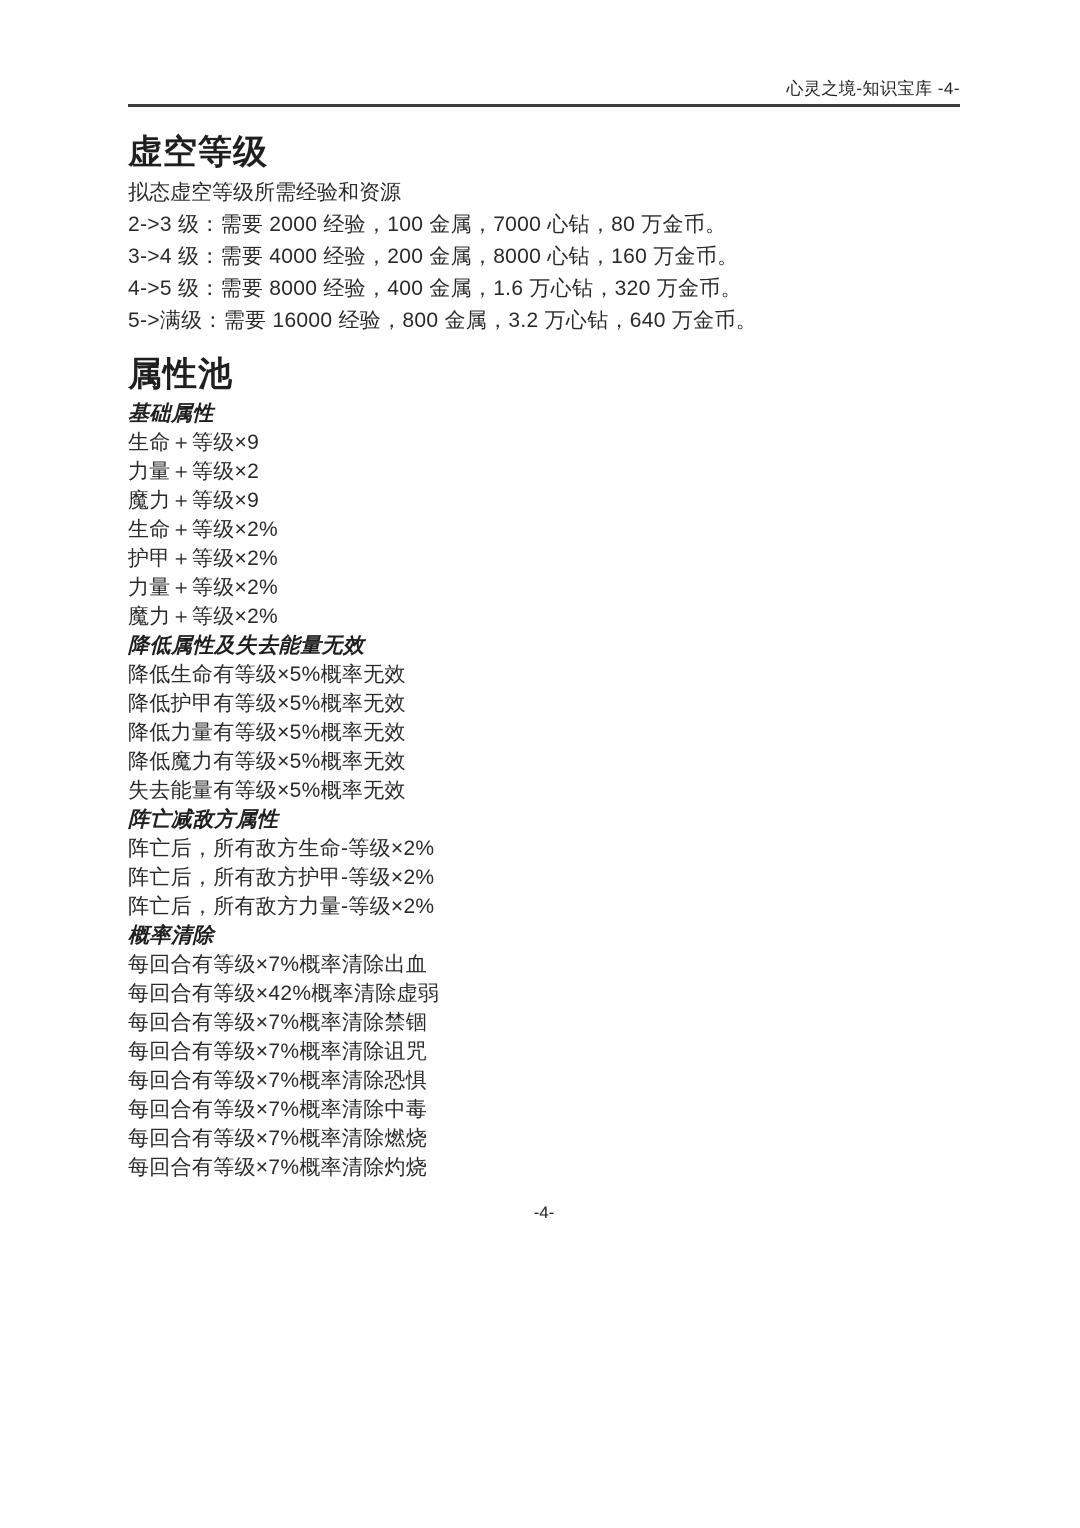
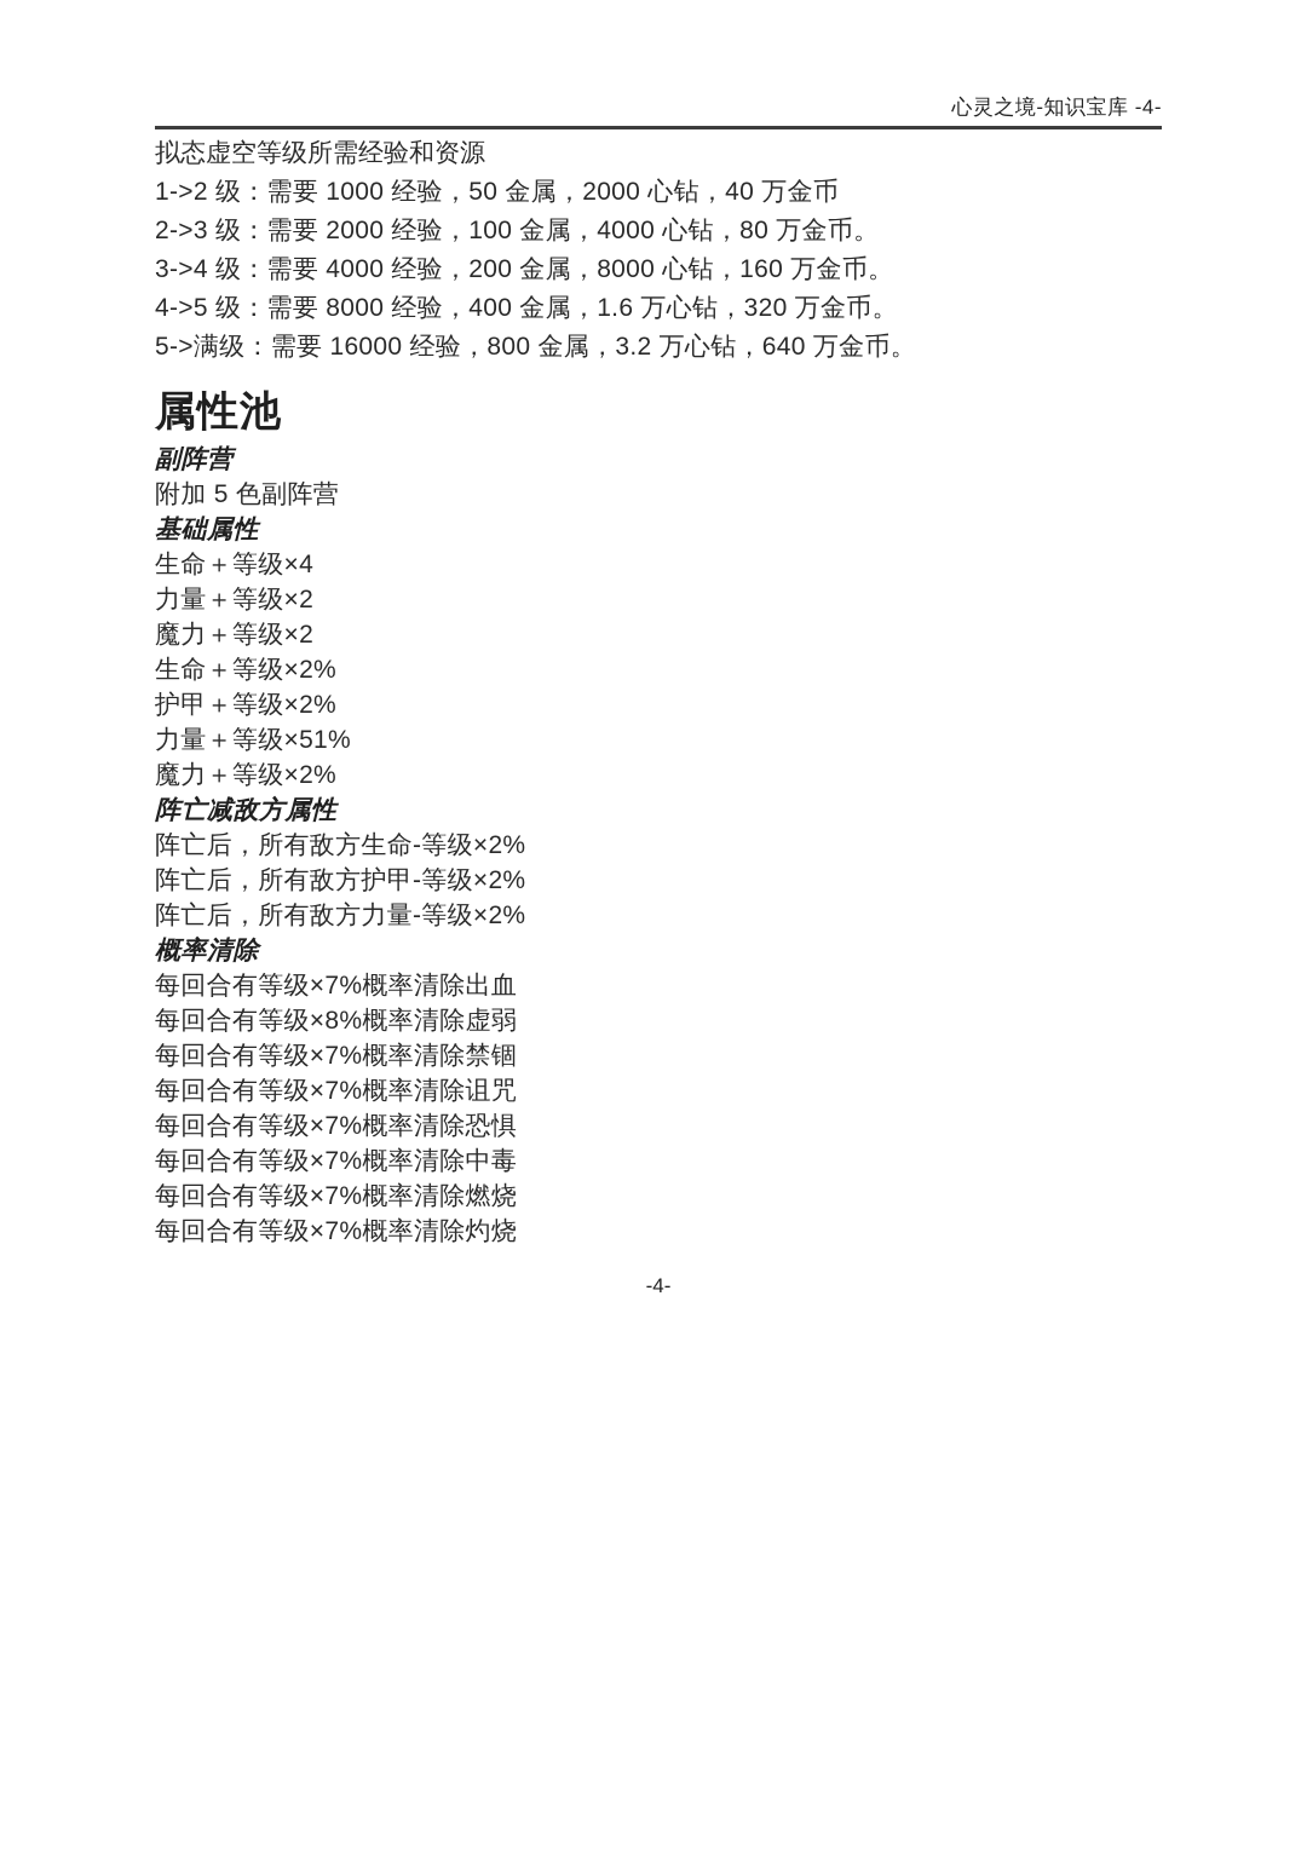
  心灵之境-知识宝库 -4-
- 虚空等级
  拟态虚空等级所需经验和资源
+ 1->2 级：需要 1000 经验，50 金属，2000 心钻，40 万金币
- 2->3 级：需要 2000 经验，100 金属，7000 心钻，80 万金币。
+ 2->3 级：需要 2000 经验，100 金属，4000 心钻，80 万金币。
  3->4 级：需要 4000 经验，200 金属，8000 心钻，160 万金币。
  4->5 级：需要 8000 经验，400 金属，1.6 万心钻，320 万金币。
  5->满级：需要 16000 经验，800 金属，3.2 万心钻，640 万金币。
  属性池
+ 副阵营
+ 附加 5 色副阵营
  基础属性
- 生命＋等级×9
+ 生命＋等级×4
  力量＋等级×2
- 魔力＋等级×9
+ 魔力＋等级×2
  生命＋等级×2%
  护甲＋等级×2%
- 力量＋等级×2%
+ 力量＋等级×51%
  魔力＋等级×2%
- 降低属性及失去能量无效
- 降低生命有等级×5%概率无效
- 降低护甲有等级×5%概率无效
- 降低力量有等级×5%概率无效
- 降低魔力有等级×5%概率无效
- 失去能量有等级×5%概率无效
  阵亡减敌方属性
  阵亡后，所有敌方生命-等级×2%
  阵亡后，所有敌方护甲-等级×2%
  阵亡后，所有敌方力量-等级×2%
  概率清除
  每回合有等级×7%概率清除出血
- 每回合有等级×42%概率清除虚弱
+ 每回合有等级×8%概率清除虚弱
  每回合有等级×7%概率清除禁锢
  每回合有等级×7%概率清除诅咒
  每回合有等级×7%概率清除恐惧
  每回合有等级×7%概率清除中毒
  每回合有等级×7%概率清除燃烧
  每回合有等级×7%概率清除灼烧
  -4-
